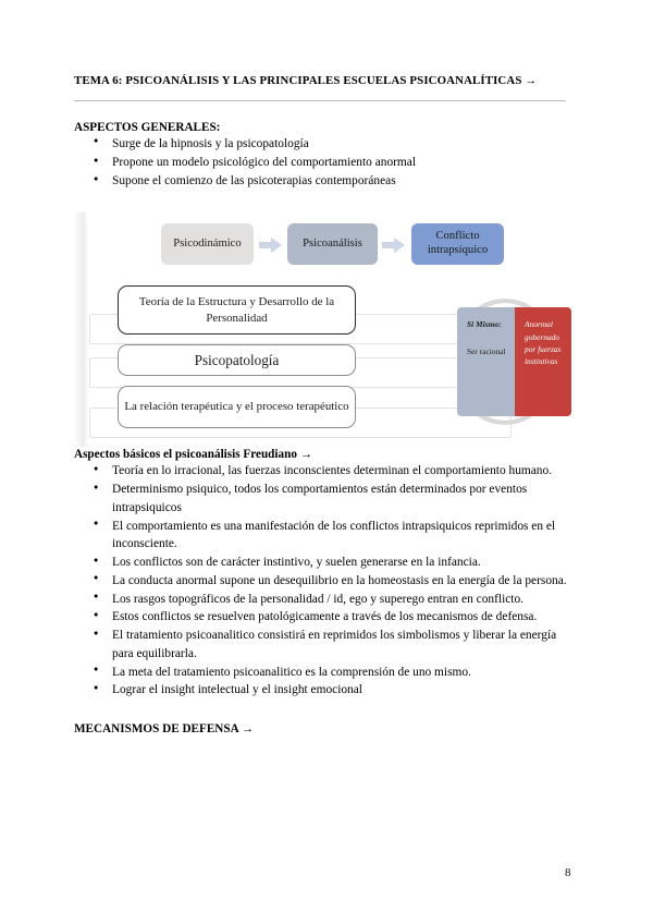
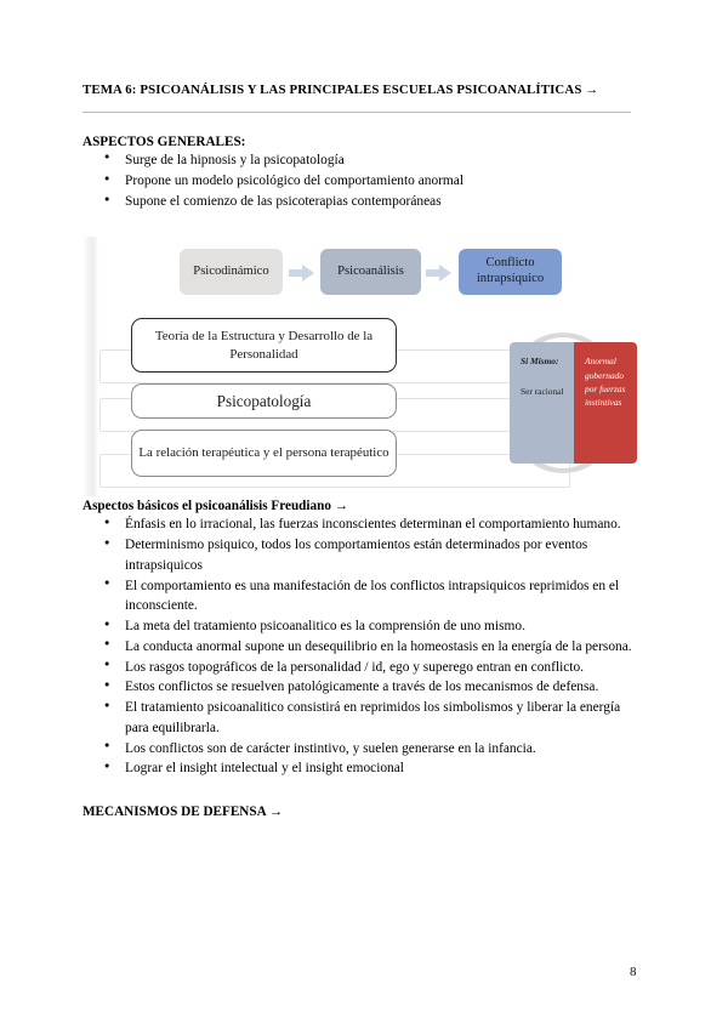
  TEMA 6: PSICOANÁLISIS Y LAS PRINCIPALES ESCUELAS PSICOANALÍTICAS →
  ASPECTOS GENERALES:
  Surge de la hipnosis y la psicopatología
  Propone un modelo psicológico del comportamiento anormal
  Supone el comienzo de las psicoterapias contemporáneas
  Psicodinámico
  Psicoanálisis
  Conflicto intrapsíquico
  Teoría de la Estructura y Desarrollo de la Personalidad
  Psicopatología
- La relación terapéutica y el proceso terapéutico
+ La relación terapéutica y el persona terapéutico
  Si Mismo:
  Ser racional
  Anormal gobernado por fuerzas instintivas
  Aspectos básicos el psicoanálisis Freudiano →
- Teoría en lo irracional, las fuerzas inconscientes determinan el comportamiento humano.
+ Énfasis en lo irracional, las fuerzas inconscientes determinan el comportamiento humano.
  Determinismo psiquico, todos los comportamientos están determinados por eventos intrapsiquicos
  El comportamiento es una manifestación de los conflictos intrapsiquicos reprimidos en el inconsciente.
- Los conflictos son de carácter instintivo, y suelen generarse en la infancia.
+ La meta del tratamiento psicoanalitico es la comprensión de uno mismo.
  La conducta anormal supone un desequilibrio en la homeostasis en la energía de la persona.
  Los rasgos topográficos de la personalidad / id, ego y superego entran en conflicto.
  Estos conflictos se resuelven patológicamente a través de los mecanismos de defensa.
  El tratamiento psicoanalitico consistirá en reprimidos los simbolismos y liberar la energía para equilibrarla.
- La meta del tratamiento psicoanalitico es la comprensión de uno mismo.
+ Los conflictos son de carácter instintivo, y suelen generarse en la infancia.
  Lograr el insight intelectual y el insight emocional
  MECANISMOS DE DEFENSA →
  8
